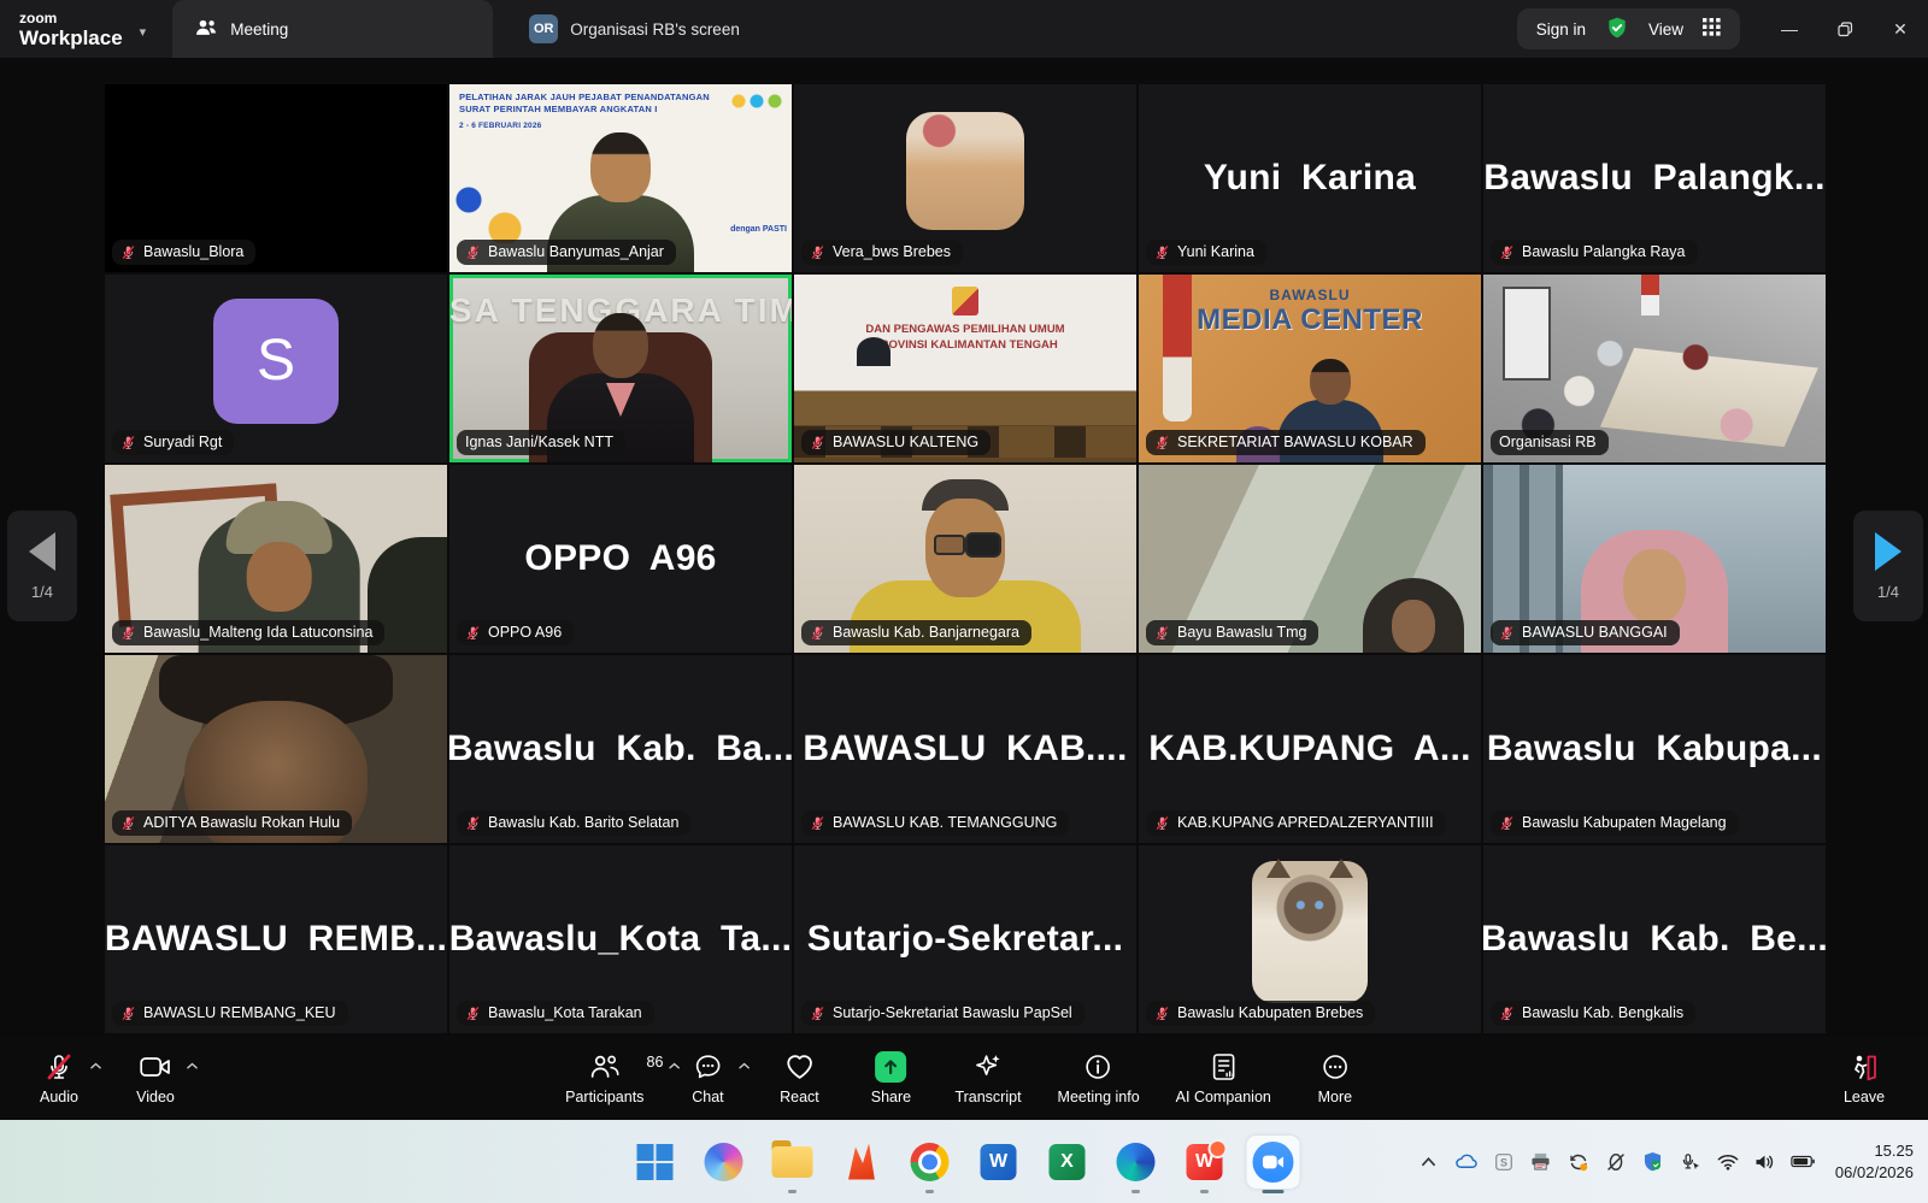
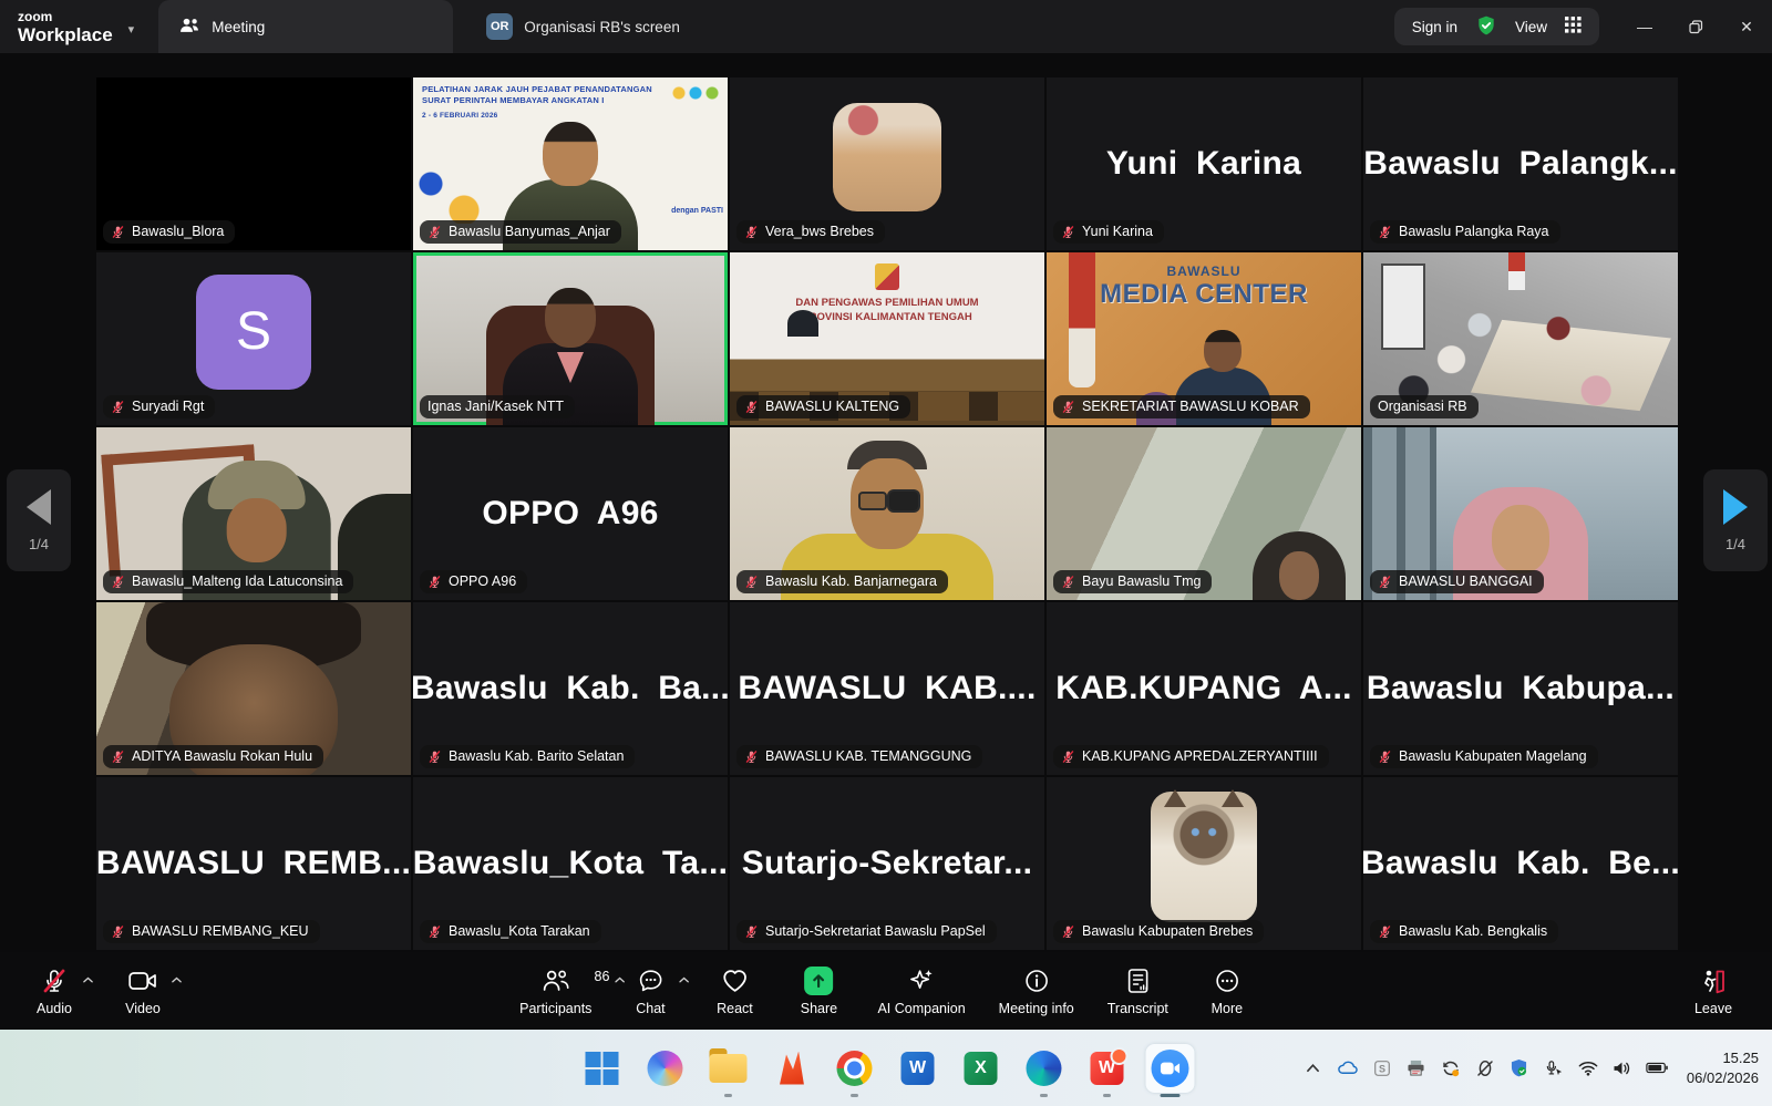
  zoom
  Workplace
  ▾
  Meeting
  OR
  Organisasi RB's screen
  Sign in
  View
  —
  ✕
  Bawaslu_Blora
  PELATIHAN JARAK JAUH PEJABAT PENANDATANGAN SURAT PERINTAH MEMBAYAR ANGKATAN I
  Bawaslu Banyumas_Anjar
  Vera_bws Brebes
  Yuni Karina
  Yuni Karina
  Bawaslu Palangk...
  Bawaslu Palangka Raya
  S
  Suryadi Rgt
- SA TENGGARA TIM
  Ignas Jani/Kasek NTT
  DAN PENGAWAS PEMILIHAN UMUM
  OVINSI KALIMANTAN TENGAH
  BAWASLU KALTENG
  BAWASLU
  MEDIA CENTER
  SEKRETARIAT BAWASLU KOBAR
  Organisasi RB
  Bawaslu_Malteng Ida Latuconsina
  OPPO A96
  OPPO A96
  Bawaslu Kab. Banjarnegara
  Bayu Bawaslu Tmg
  BAWASLU BANGGAI
  ADITYA Bawaslu Rokan Hulu
  Bawaslu Kab. Ba...
  Bawaslu Kab. Barito Selatan
  BAWASLU KAB....
  BAWASLU KAB. TEMANGGUNG
  KAB.KUPANG A...
  KAB.KUPANG APREDALZERYANTIIII
  Bawaslu Kabupa...
  Bawaslu Kabupaten Magelang
  BAWASLU REMB...
  BAWASLU REMBANG_KEU
  Bawaslu_Kota Ta...
  Bawaslu_Kota Tarakan
  Sutarjo-Sekretar...
  Sutarjo-Sekretariat Bawaslu PapSel
  Bawaslu Kabupaten Brebes
  Bawaslu Kab. Be...
  Bawaslu Kab. Bengkalis
  1/4
  1/4
  Audio
  Video
  86
  Participants
  Chat
  React
  Share
- Transcript
+ AI Companion
  Meeting info
- AI Companion
+ Transcript
  More
  Leave
  W
  X
  W
  S
  15.25
  06/02/2026
